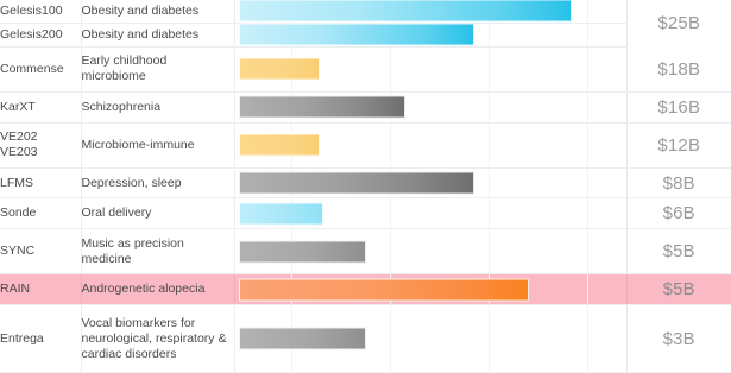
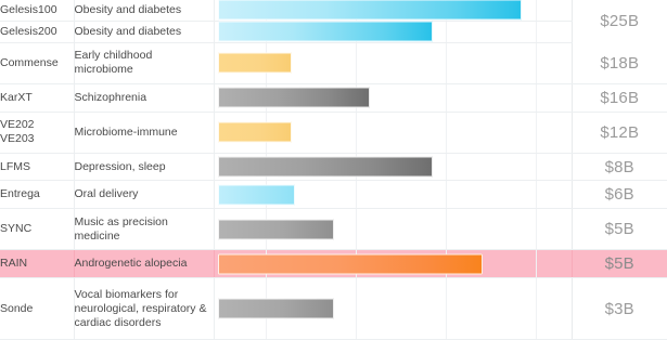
  Gelesis100	Obesity and diabetes		$25B
  Gelesis200	Obesity and diabetes
  Commense	Early childhood microbiome		$18B
  KarXT	Schizophrenia		$16B
  VE202 VE203	Microbiome-immune		$12B
  LFMS	Depression, sleep		$8B
- Sonde	Oral delivery		$6B
+ Entrega	Oral delivery		$6B
  SYNC	Music as precision medicine		$5B
  RAIN	Androgenetic alopecia		$5B
- Entrega	Vocal biomarkers for neurological, respiratory & cardiac disorders		$3B
+ Sonde	Vocal biomarkers for neurological, respiratory & cardiac disorders		$3B
